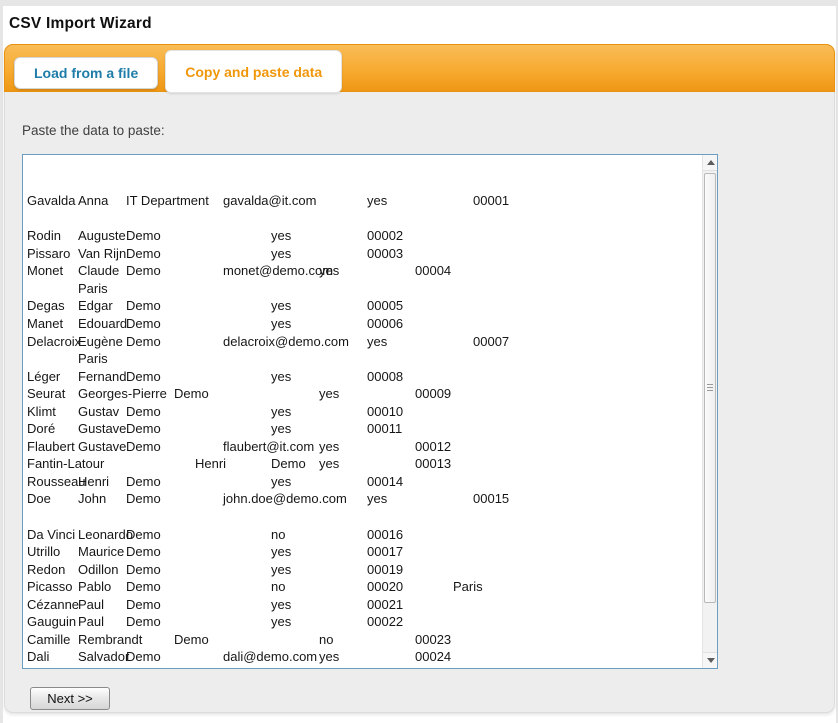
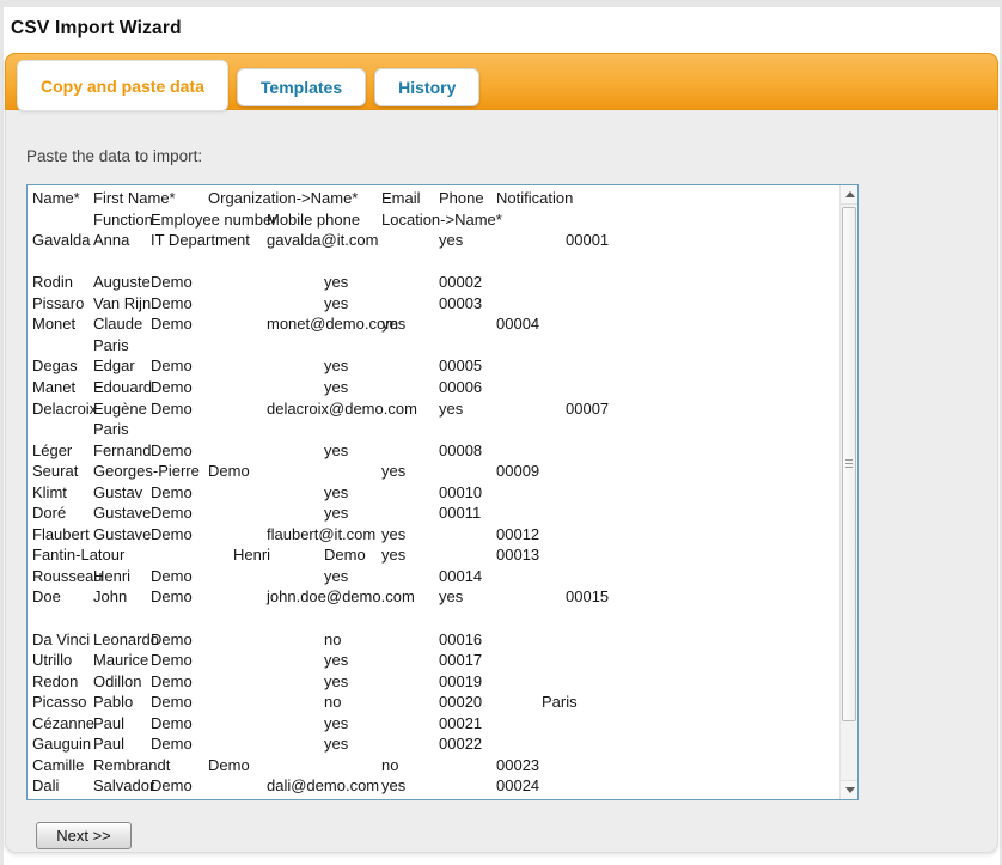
  CSV Import Wizard
- Load from a file
  Copy and paste data
+ Templates
+ History
- Paste the data to paste:
+ Paste the data to import:
+ Name*
+ First Name*
+ Organization->Name*
+ Email
+ Phone
+ Notification
+ Function
+ Employee number
+ Mobile phone
+ Location->Name*
  Gavalda
  Anna
  IT Department
  gavalda@it.com
  yes
  00001
  Rodin
  Auguste
  Demo
  yes
  00002
  Pissaro
  Van Rijn
  Demo
  yes
  00003
  Monet
  Claude
  Demo
  monet@demo.com
  yes
  00004
  Paris
  Degas
  Edgar
  Demo
  yes
  00005
  Manet
  Edouard
  Demo
  yes
  00006
  Delacroix
  Eugène
  Demo
  delacroix@demo.com
  yes
  00007
  Paris
  Léger
  Fernand
  Demo
  yes
  00008
  Seurat
  Georges-Pierre
  Demo
  yes
  00009
  Klimt
  Gustav
  Demo
  yes
  00010
  Doré
  Gustave
  Demo
  yes
  00011
  Flaubert
  Gustave
  Demo
  flaubert@it.com
  yes
  00012
  Fantin-Latour
  Henri
  Demo
  yes
  00013
  Rousseau
  Henri
  Demo
  yes
  00014
  Doe
  John
  Demo
  john.doe@demo.com
  yes
  00015
  Da Vinci
  Leonardo
  Demo
  no
  00016
  Utrillo
  Maurice
  Demo
  yes
  00017
  Redon
  Odillon
  Demo
  yes
  00019
  Picasso
  Pablo
  Demo
  no
  00020
  Paris
  Cézanne
  Paul
  Demo
  yes
  00021
  Gauguin
  Paul
  Demo
  yes
  00022
  Camille
  Rembrandt
  Demo
  no
  00023
  Dali
  Salvador
  Demo
  dali@demo.com
  yes
  00024
  Next >>
